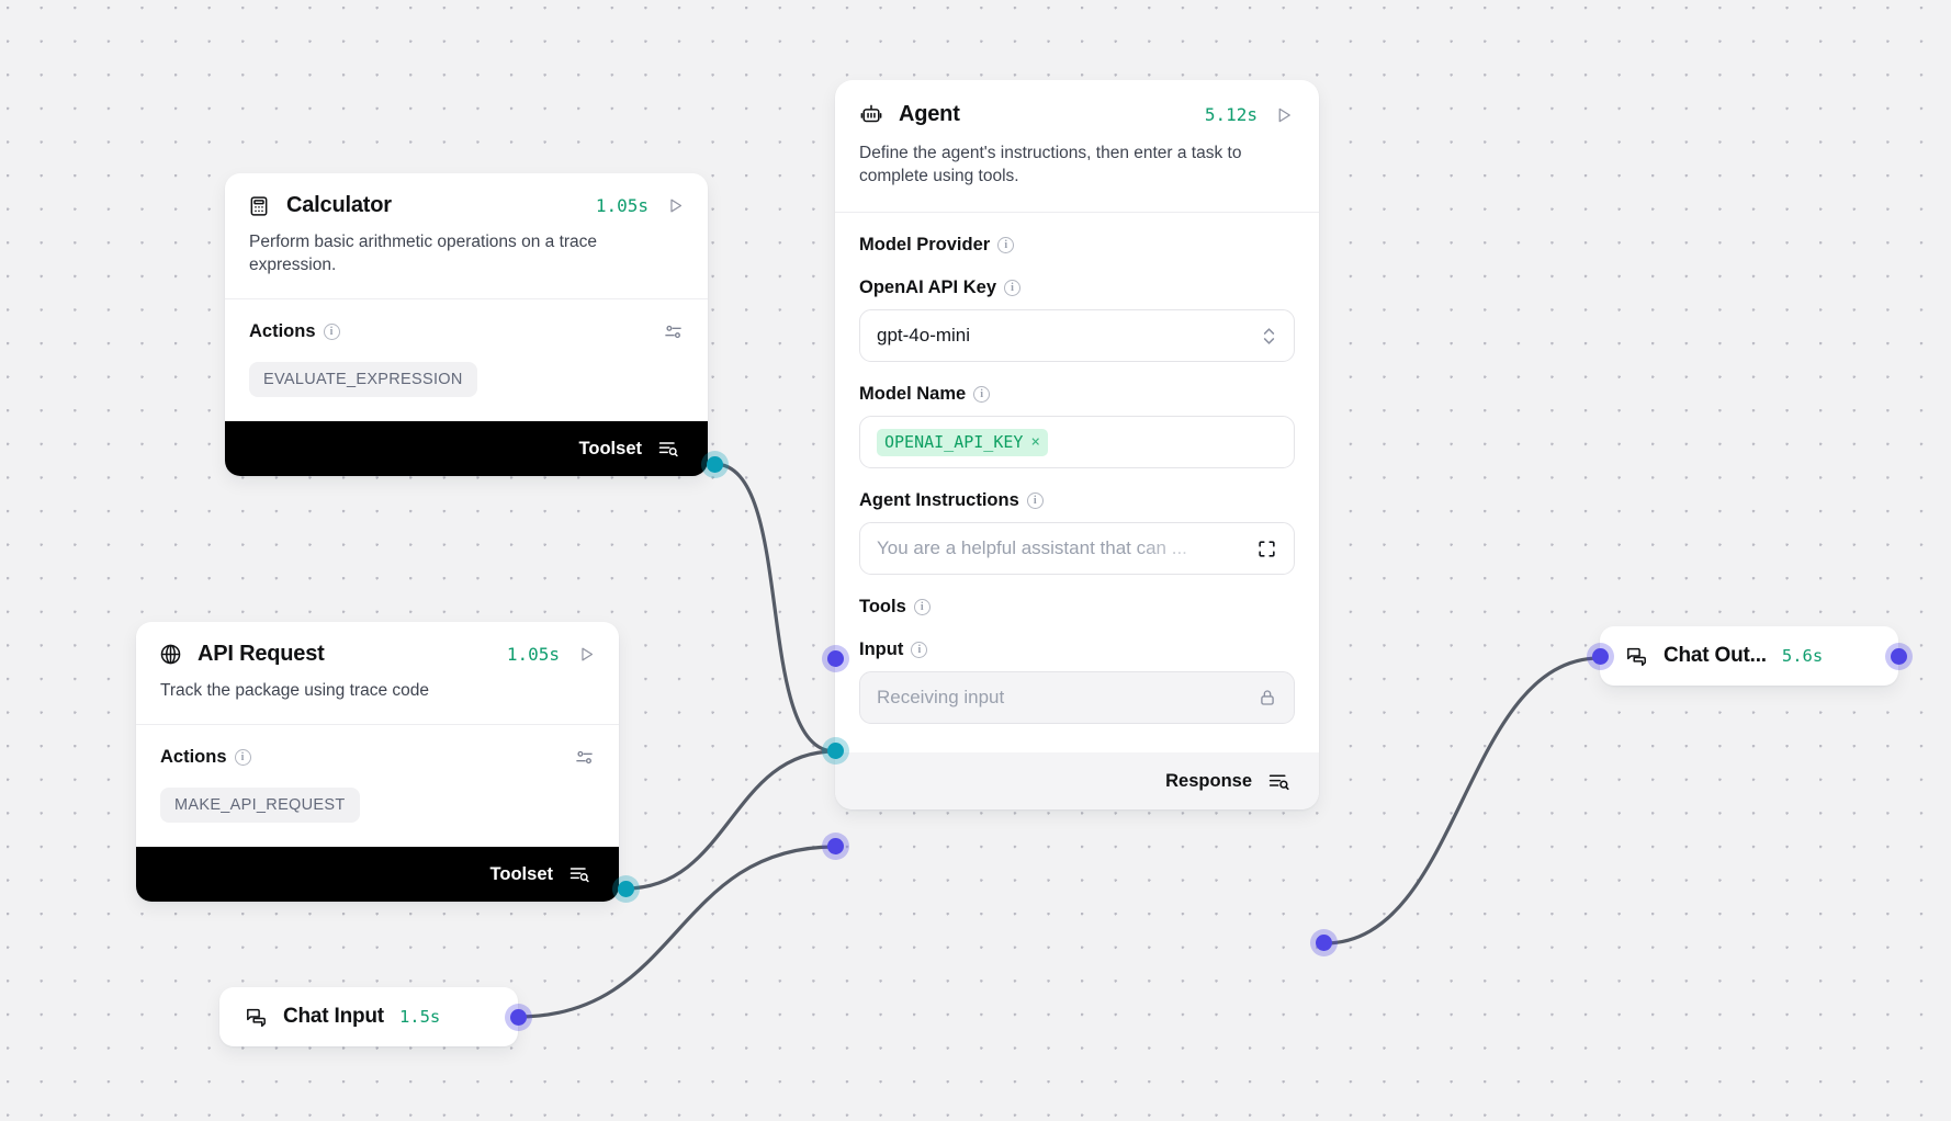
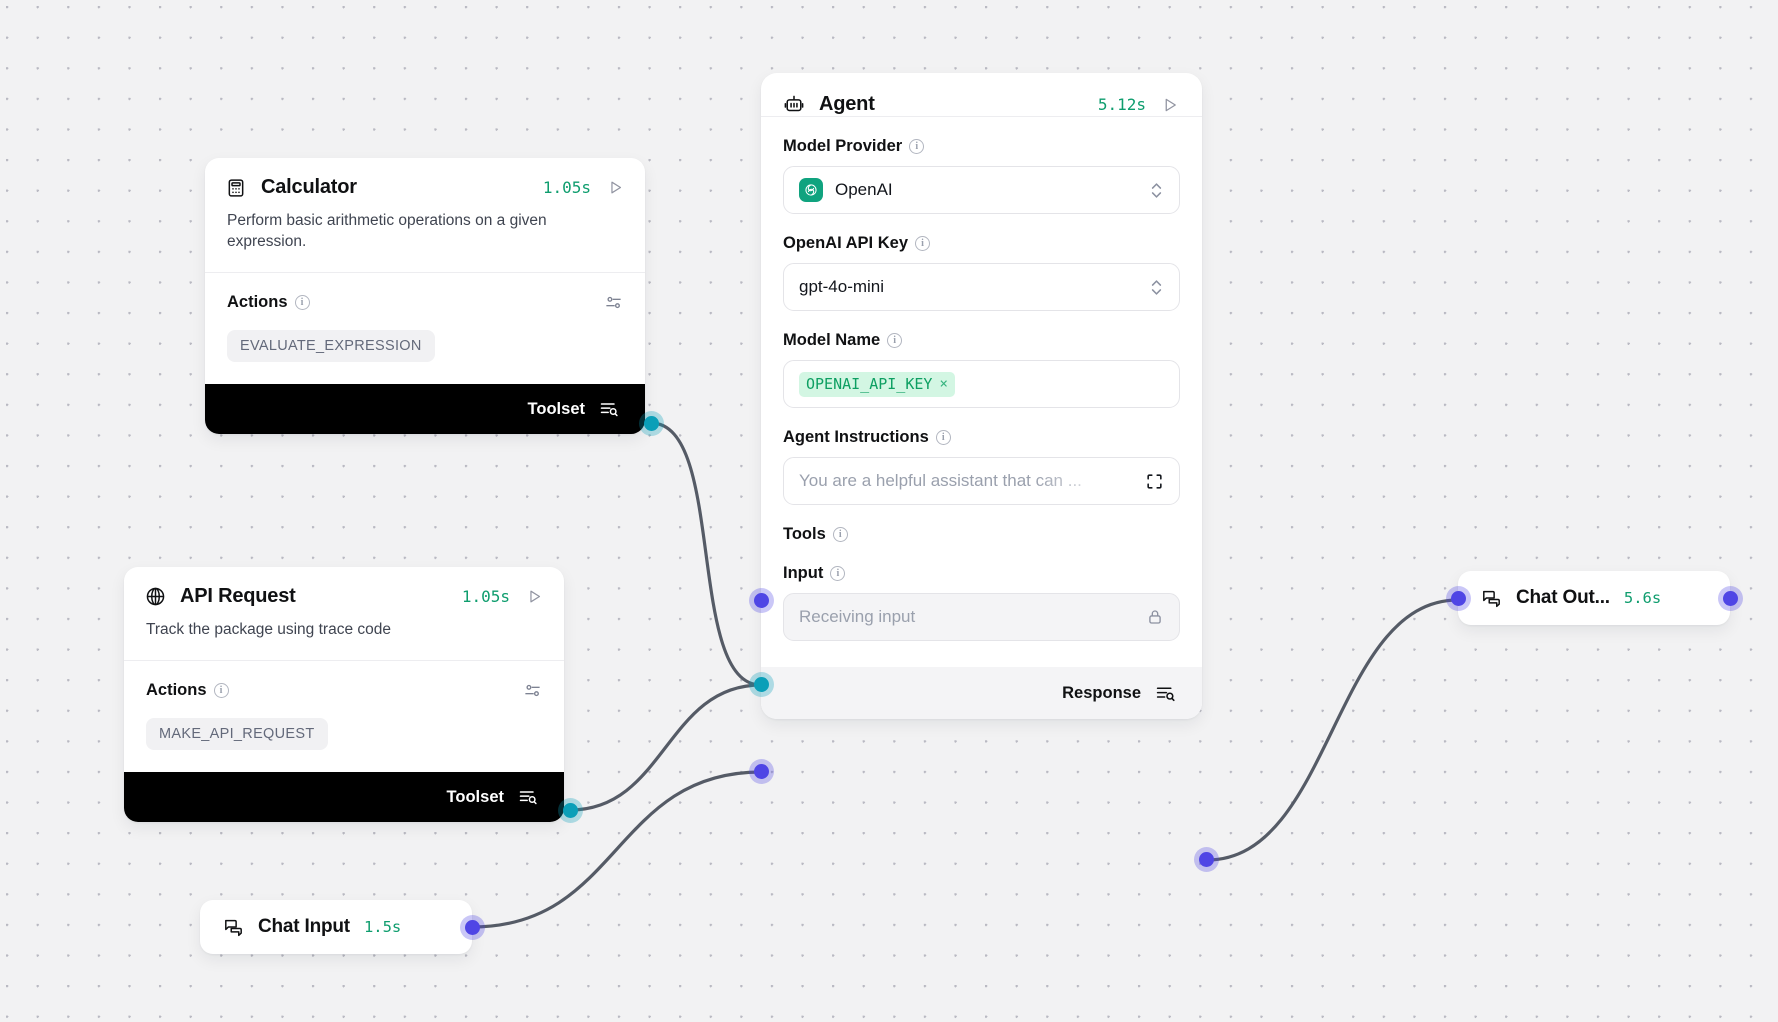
  Calculator
  1.05s
- Perform basic arithmetic operations on a trace expression.
+ Perform basic arithmetic operations on a given expression.
  Actions
  i
  EVALUATE_EXPRESSION
  Toolset
  API Request
  1.05s
  Track the package using trace code
  Actions
  i
  MAKE_API_REQUEST
  Toolset
  Agent
  5.12s
- Define the agent's instructions, then enter a task to complete using tools.
  Model Provider
  i
+ OpenAI
  OpenAI API Key
  i
  gpt-4o-mini
  Model Name
  i
  OPENAI_API_KEY
  ×
  Agent Instructions
  i
  You are a helpful assistant that can ...
  Tools
  i
  Input
  i
  Receiving input
  Response
  Chat Input
  1.5s
  Chat Out...
  5.6s
